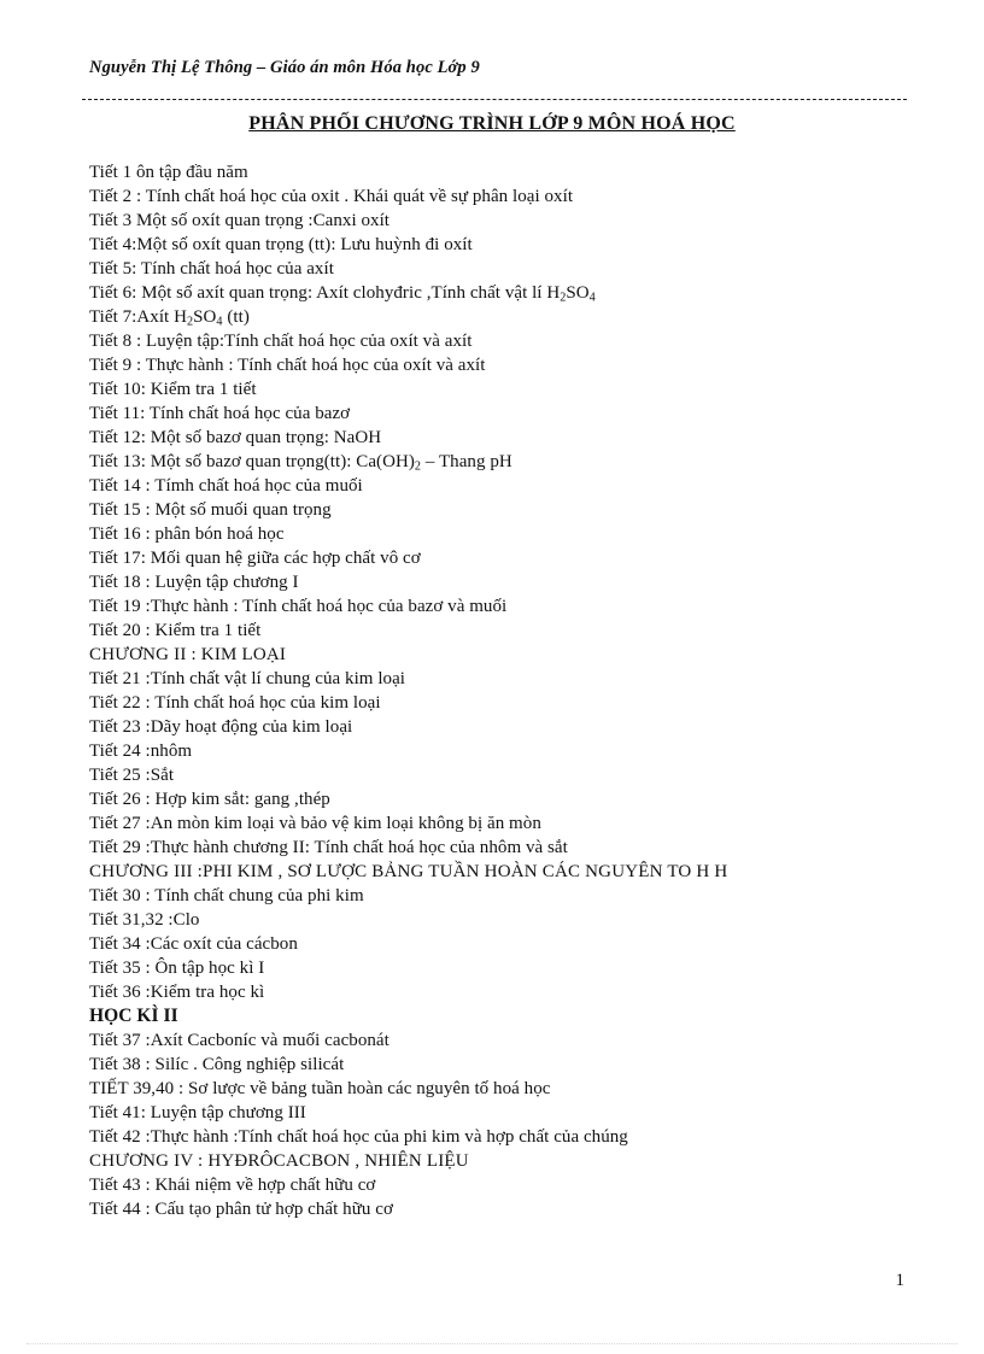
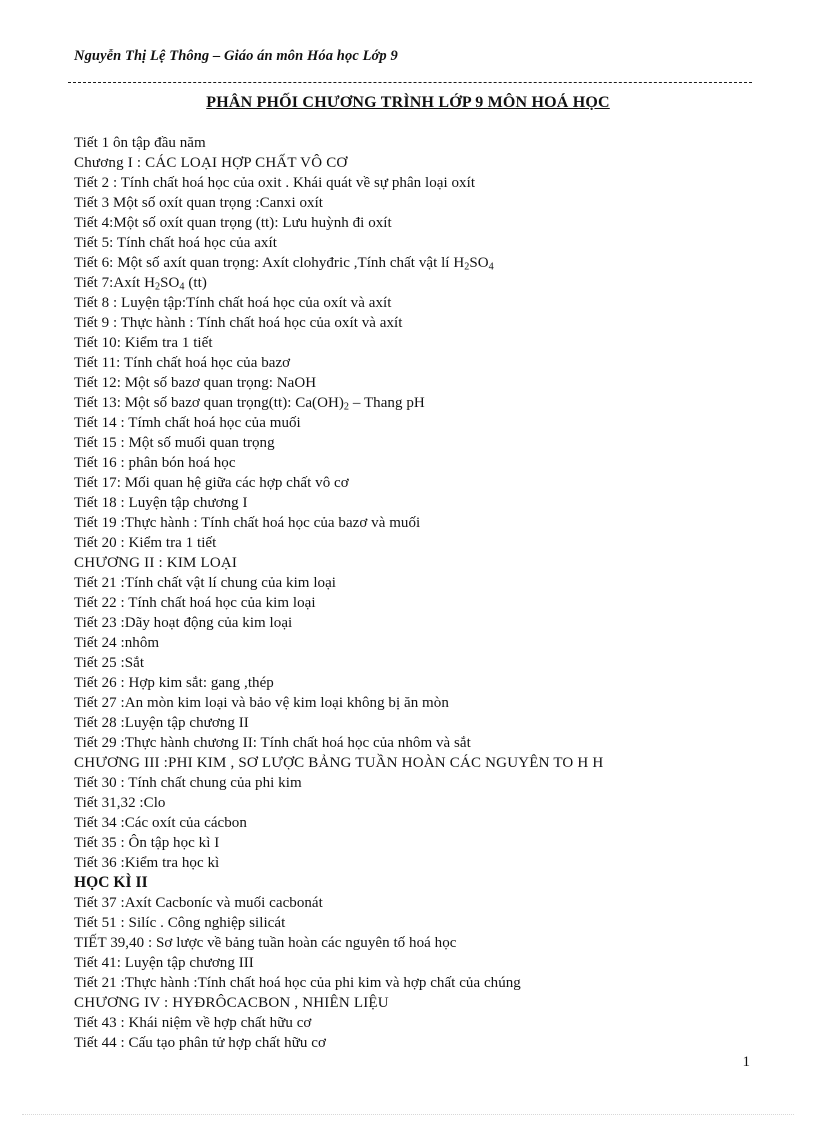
  Nguyễn Thị Lệ Thông – Giáo án môn Hóa học Lớp 9
  PHÂN PHỐI CHƯƠNG TRÌNH LỚP 9 MÔN HOÁ HỌC
  Tiết 1 ôn tập đầu năm
+ Chương I : CÁC LOẠI HỢP CHẤT VÔ CƠ
  Tiết 2 : Tính chất hoá học của oxit . Khái quát về sự phân loại oxít
  Tiết 3 Một số oxít quan trọng :Canxi oxít
  Tiết 4:Một số oxít quan trọng (tt): Lưu huỳnh đi oxít
  Tiết 5: Tính chất hoá học của axít
  Tiết 6: Một số axít quan trọng: Axít clohyđric ,Tính chất vật lí H2SO4
  Tiết 7:Axít H2SO4 (tt)
  Tiết 8 : Luyện tập:Tính chất hoá học của oxít và axít
  Tiết 9 : Thực hành : Tính chất hoá học của oxít và axít
  Tiết 10: Kiểm tra 1 tiết
  Tiết 11: Tính chất hoá học của bazơ
  Tiết 12: Một số bazơ quan trọng: NaOH
  Tiết 13: Một số bazơ quan trọng(tt): Ca(OH)2 – Thang pH
  Tiết 14 : Tímh chất hoá học của muối
  Tiết 15 : Một số muối quan trọng
  Tiết 16 : phân bón hoá học
  Tiết 17: Mối quan hệ giữa các hợp chất vô cơ
  Tiết 18 : Luyện tập chương I
  Tiết 19 :Thực hành : Tính chất hoá học của bazơ và muối
  Tiết 20 : Kiểm tra 1 tiết
  CHƯƠNG II : KIM LOẠI
  Tiết 21 :Tính chất vật lí chung của kim loại
  Tiết 22 : Tính chất hoá học của kim loại
  Tiết 23 :Dãy hoạt động của kim loại
  Tiết 24 :nhôm
  Tiết 25 :Sắt
  Tiết 26 : Hợp kim sắt: gang ,thép
  Tiết 27 :An mòn kim loại và bảo vệ kim loại không bị ăn mòn
+ Tiết 28 :Luyện tập chương II
  Tiết 29 :Thực hành chương II: Tính chất hoá học của nhôm và sắt
  CHƯƠNG III :PHI KIM , SƠ LƯỢC BẢNG TUẦN HOÀN CÁC NGUYÊN TO H H
  Tiết 30 : Tính chất chung của phi kim
  Tiết 31,32 :Clo
  Tiết 34 :Các oxít của cácbon
  Tiết 35 : Ôn tập học kì I
  Tiết 36 :Kiểm tra học kì
  HỌC KÌ II
  Tiết 37 :Axít Cacboníc và muối cacbonát
- Tiết 38 : Silíc . Công nghiệp silicát
+ Tiết 51 : Silíc . Công nghiệp silicát
  TIẾT 39,40 : Sơ lược về bảng tuần hoàn các nguyên tố hoá học
  Tiết 41: Luyện tập chương III
- Tiết 42 :Thực hành :Tính chất hoá học của phi kim và hợp chất của chúng
+ Tiết 21 :Thực hành :Tính chất hoá học của phi kim và hợp chất của chúng
  CHƯƠNG IV : HYĐRÔCACBON , NHIÊN LIỆU
  Tiết 43 : Khái niệm về hợp chất hữu cơ
  Tiết 44 : Cấu tạo phân tử hợp chất hữu cơ
  1
